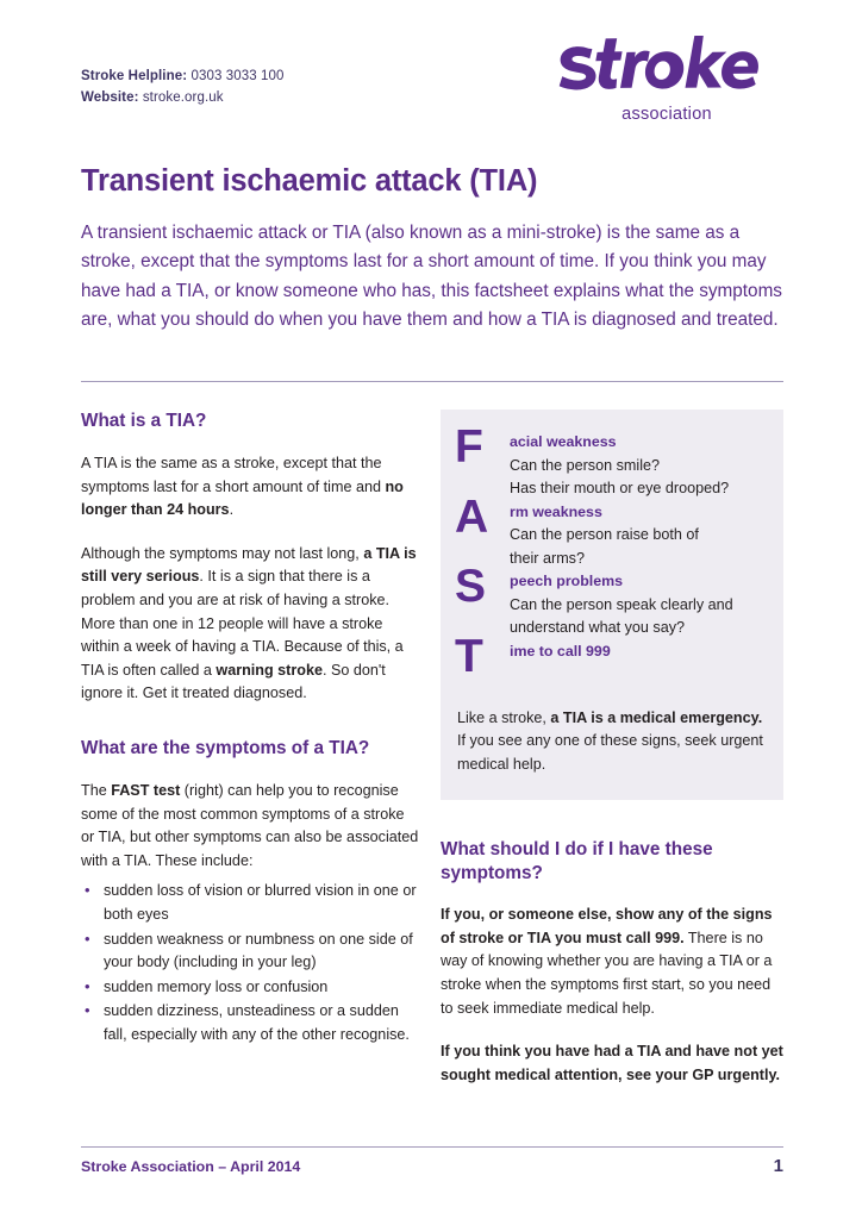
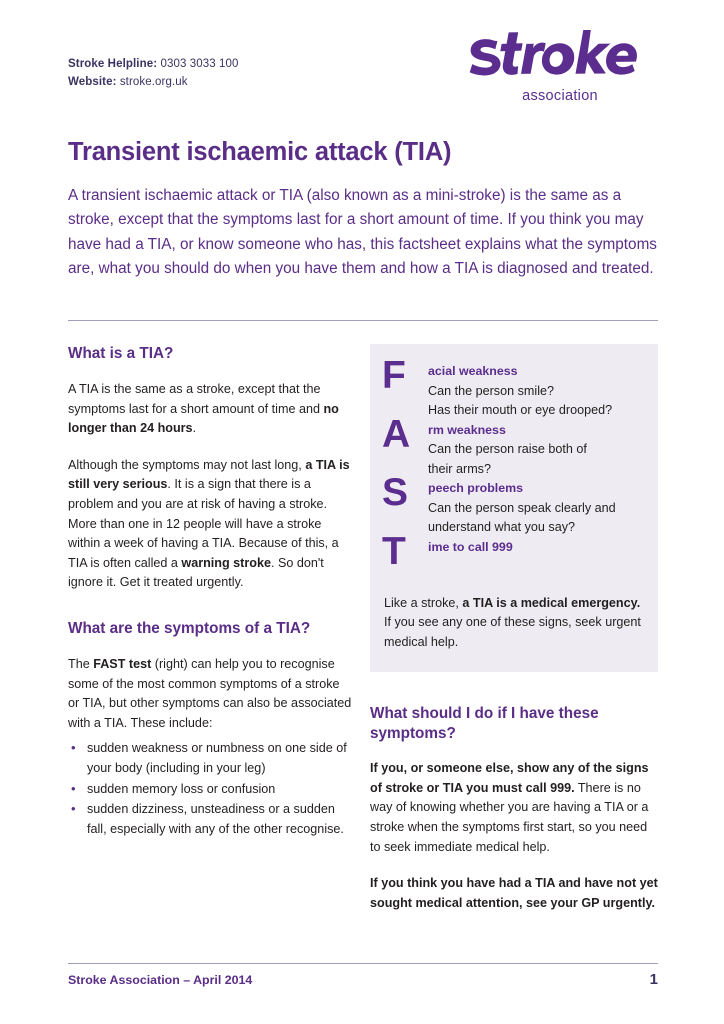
  Stroke Helpline: 0303 3033 100
  Website: stroke.org.uk
  association
  Transient ischaemic attack (TIA)
  A transient ischaemic attack or TIA (also known as a mini-stroke) is the same as a stroke, except that the symptoms last for a short amount of time. If you think you may have had a TIA, or know someone who has, this factsheet explains what the symptoms are, what you should do when you have them and how a TIA is diagnosed and treated.
  What is a TIA?
  A TIA is the same as a stroke, except that the symptoms last for a short amount of time and no longer than 24 hours.
- Although the symptoms may not last long, a TIA is still very serious. It is a sign that there is a problem and you are at risk of having a stroke. More than one in 12 people will have a stroke within a week of having a TIA. Because of this, a TIA is often called a warning stroke. So don't ignore it. Get it treated diagnosed.
+ Although the symptoms may not last long, a TIA is still very serious. It is a sign that there is a problem and you are at risk of having a stroke. More than one in 12 people will have a stroke within a week of having a TIA. Because of this, a TIA is often called a warning stroke. So don't ignore it. Get it treated urgently.
  What are the symptoms of a TIA?
  The FAST test (right) can help you to recognise some of the most common symptoms of a stroke or TIA, but other symptoms can also be associated with a TIA. These include:
- sudden loss of vision or blurred vision in one or both eyes
  sudden weakness or numbness on one side of your body (including in your leg)
  sudden memory loss or confusion
  sudden dizziness, unsteadiness or a sudden fall, especially with any of the other recognise.
  F
  acial weakness
  Can the person smile?
  Has their mouth or eye drooped?
  A
  rm weakness
  Can the person raise both of
  their arms?
  S
  peech problems
  Can the person speak clearly and
  understand what you say?
  T
  ime to call 999
  Like a stroke, a TIA is a medical emergency. If you see any one of these signs, seek urgent medical help.
  What should I do if I have these symptoms?
  If you, or someone else, show any of the signs of stroke or TIA you must call 999. There is no way of knowing whether you are having a TIA or a stroke when the symptoms first start, so you need to seek immediate medical help.
  If you think you have had a TIA and have not yet sought medical attention, see your GP urgently.
  Stroke Association – April 2014
  1
